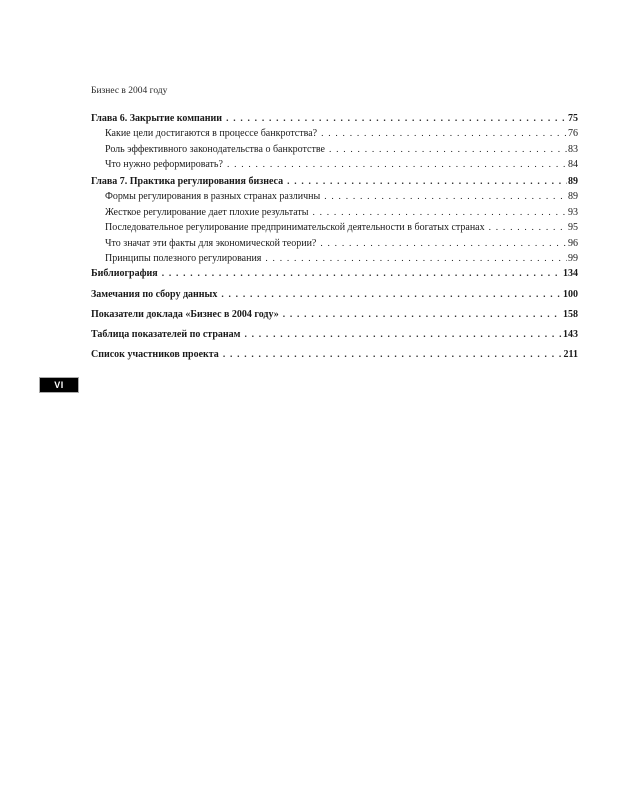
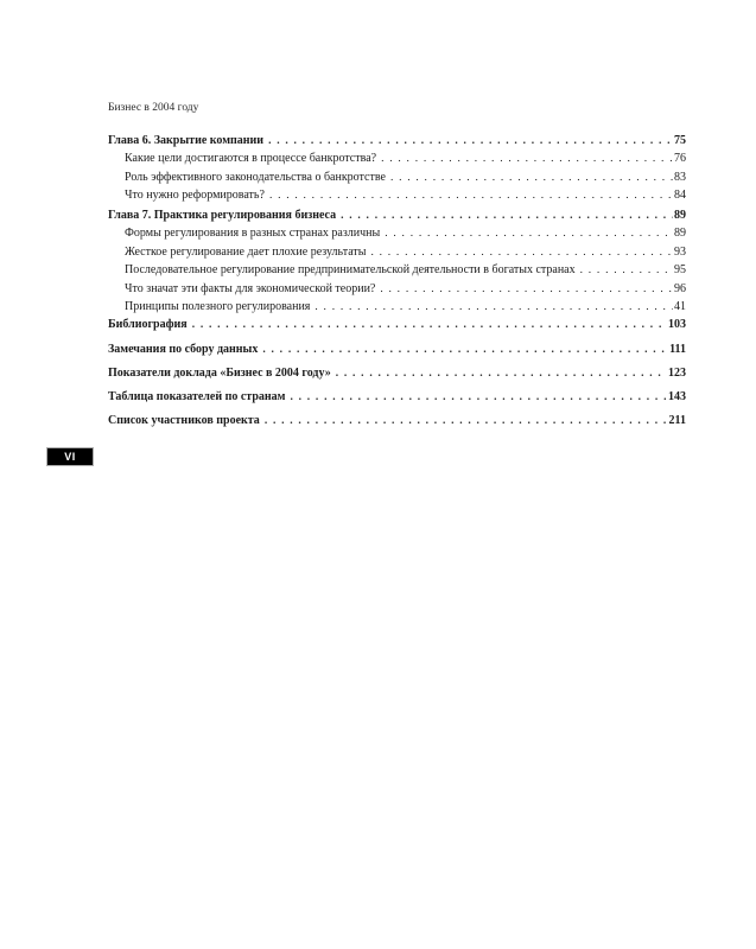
  Бизнес в 2004 году
  Глава 6. Закрытие компании
  75
  Какие цели достигаются в процессе банкротства?
  76
  Роль эффективного законодательства о банкротстве
  83
  Что нужно реформировать?
  84
  Глава 7. Практика регулирования бизнеса
  89
  Формы регулирования в разных странах различны
  89
  Жесткое регулирование дает плохие результаты
  93
  Последовательное регулирование предпринимательской деятельности в богатых странах
  95
  Что значат эти факты для экономической теории?
  96
  Принципы полезного регулирования
- 99
+ 41
  Библиография
- 134
+ 103
  Замечания по сбору данных
- 100
+ 111
  Показатели доклада «Бизнес в 2004 году»
- 158
+ 123
  Таблица показателей по странам
  143
  Список участников проекта
  211
  VI
